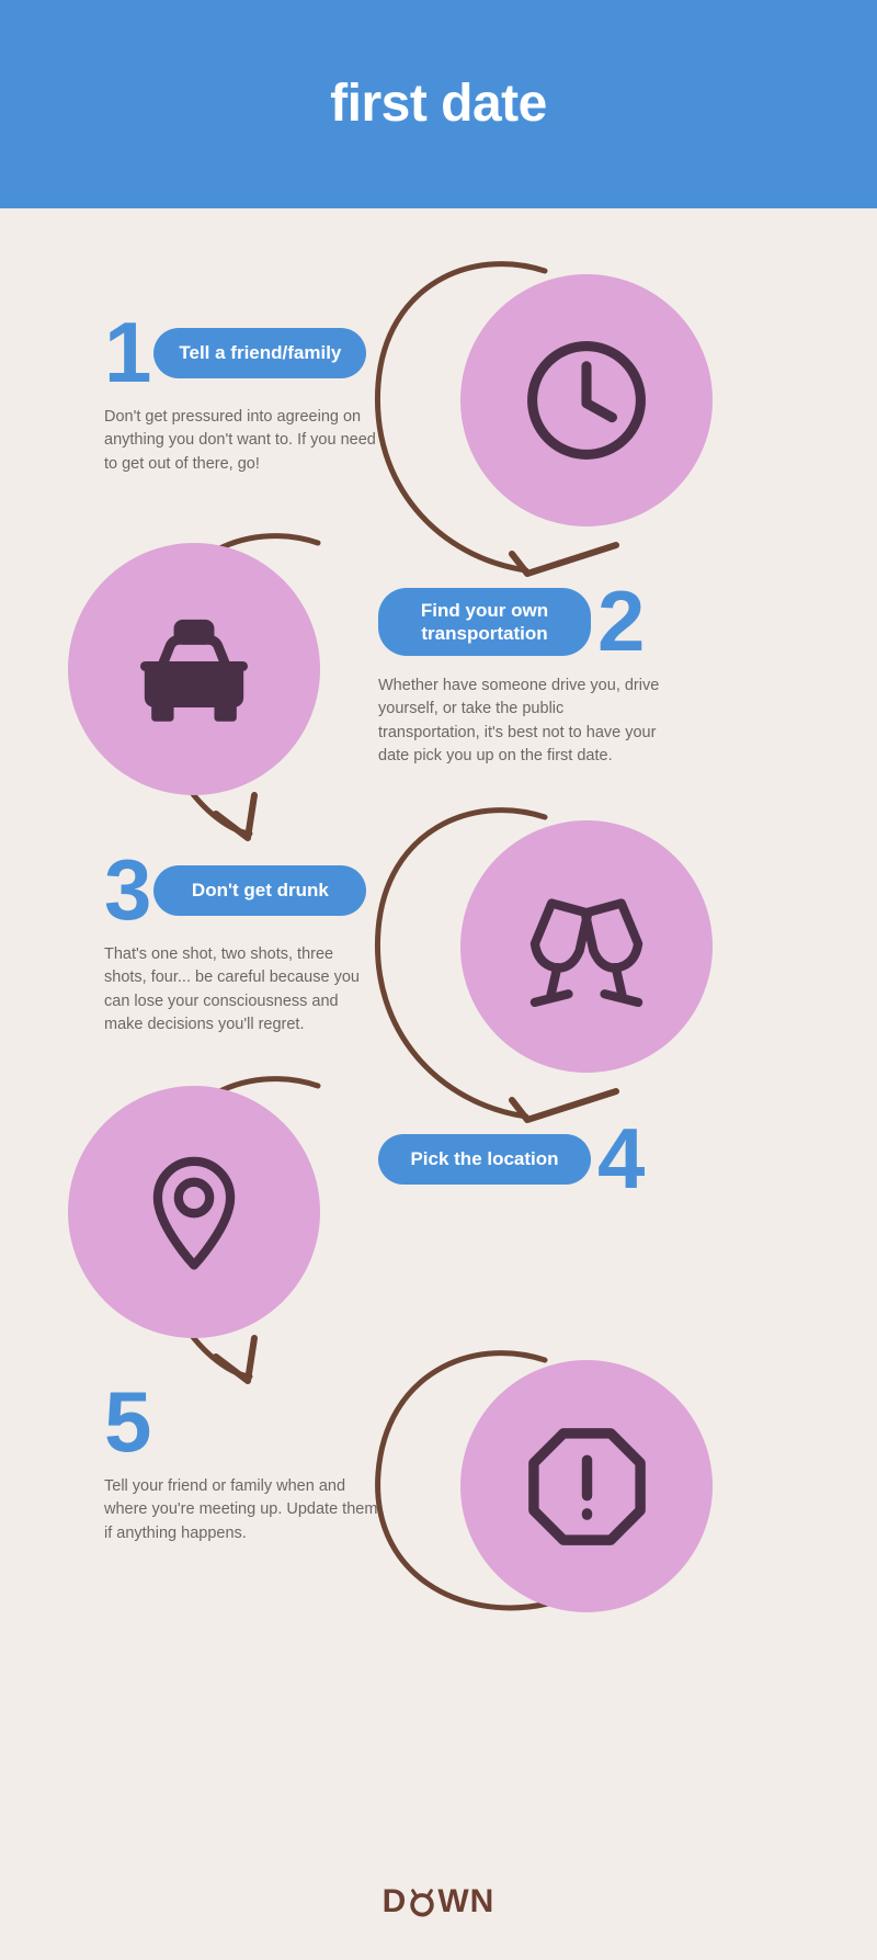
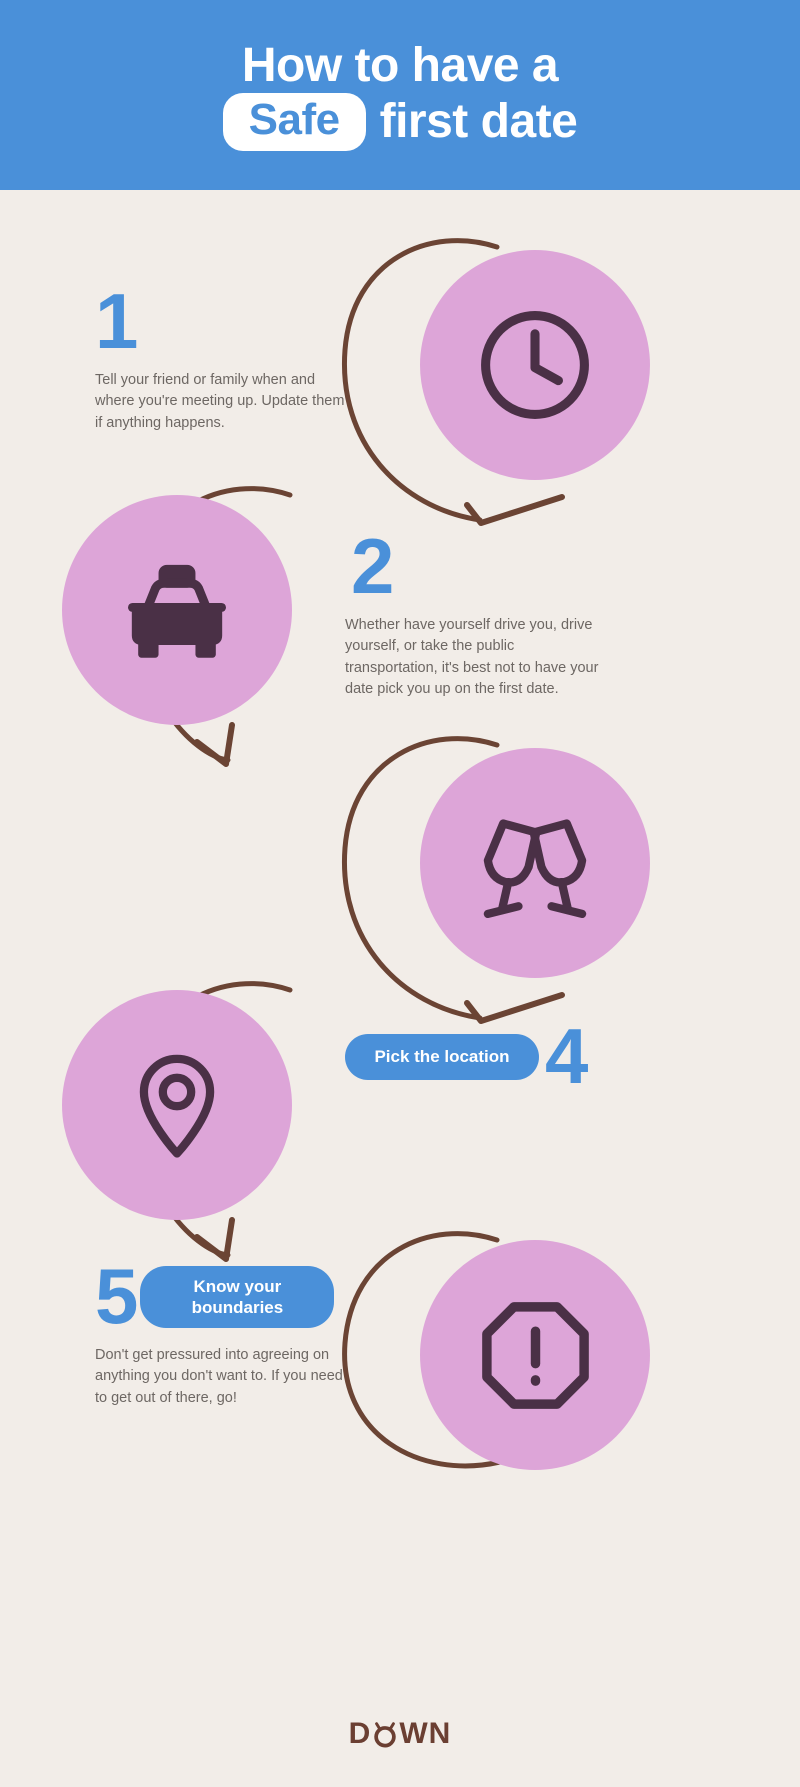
+ How to have a
+ Safe
  first date
  1
- Tell a friend/family
- Don't get pressured into agreeing on anything you don't want to. If you need to get out of there, go!
+ Tell your friend or family when and where you're meeting up. Update them if anything happens.
- Find your own
- transportation
  2
- Whether have someone drive you, drive yourself, or take the public transportation, it's best not to have your date pick you up on the first date.
+ Whether have yourself drive you, drive yourself, or take the public transportation, it's best not to have your date pick you up on the first date.
- 3
- Don't get drunk
- That's one shot, two shots, three shots, four... be careful because you can lose your consciousness and make decisions you'll regret.
  Pick the location
  4
  5
+ Know your
+ boundaries
- Tell your friend or family when and where you're meeting up. Update them if anything happens.
+ Don't get pressured into agreeing on anything you don't want to. If you need to get out of there, go!
  D
  WN
